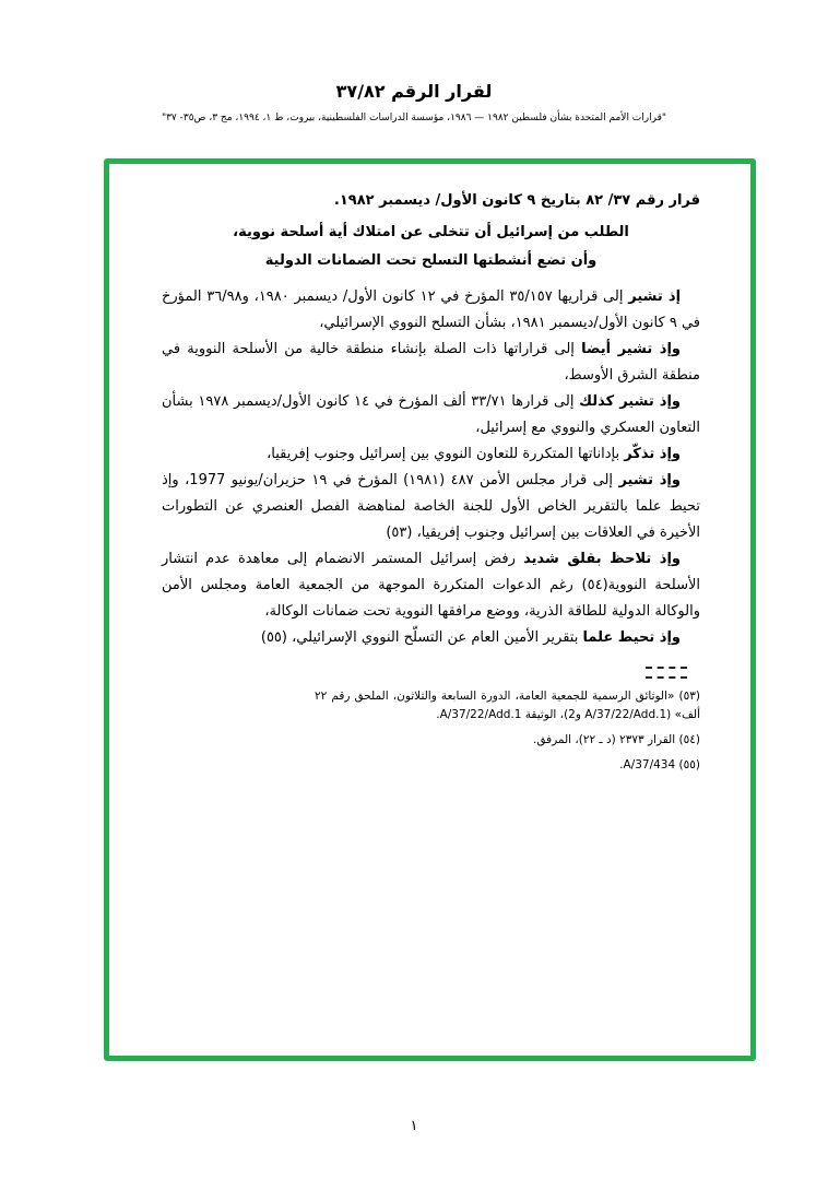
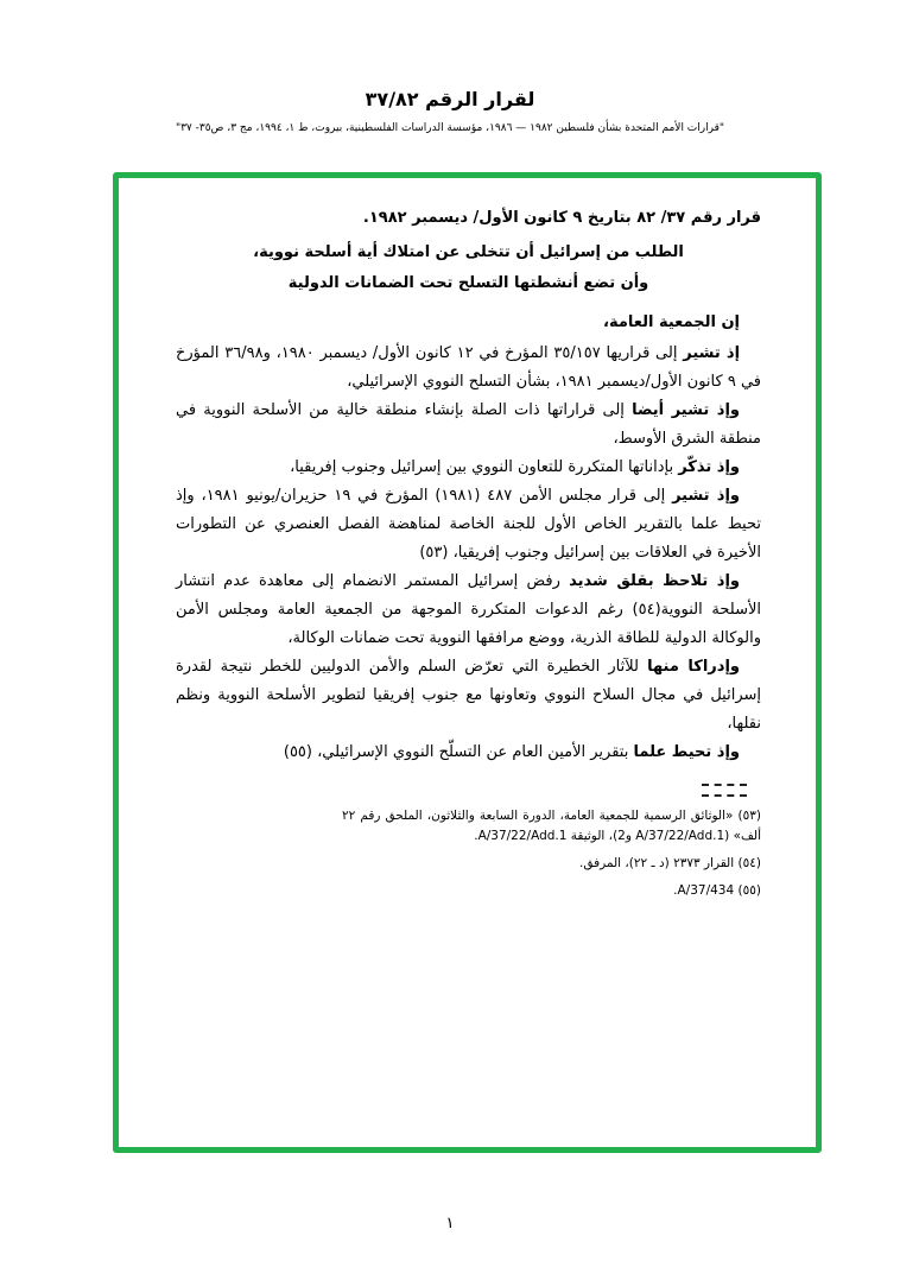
  لقرار الرقم ٣٧/٨٢
  "قرارات الأمم المتحدة بشأن فلسطين ١٩٨٢ — ١٩٨٦، مؤسسة الدراسات الفلسطينية، بيروت، ط ١، ١٩٩٤، مج ٣، ص٣٥- ٣٧"
  قرار رقم ٣٧/ ٨٢ بتاريخ ٩ كانون الأول/ ديسمبر ١٩٨٢.
  الطلب من إسرائيل أن تتخلى عن امتلاك أية أسلحة نووية،
  وأن تضع أنشطتها التسلح تحت الضمانات الدولية
+ إن الجمعية العامة،
  إذ تشير إلى قراريها ٣٥/١٥٧ المؤرخ في ١٢ كانون الأول/ ديسمبر ١٩٨٠، و٣٦/٩٨ المؤرخ في ٩ كانون الأول/ديسمبر ١٩٨١، بشأن التسلح النووي الإسرائيلي،
  وإذ تشير أيضا إلى قراراتها ذات الصلة بإنشاء منطقة خالية من الأسلحة النووية في منطقة الشرق الأوسط،
- وإذ تشير كذلك إلى قرارها ٣٣/٧١ ألف المؤرخ في ١٤ كانون الأول/ديسمبر ١٩٧٨ بشأن التعاون العسكري والنووي مع إسرائيل،
  وإذ تذكّر بإداناتها المتكررة للتعاون النووي بين إسرائيل وجنوب إفريقيا،
- وإذ تشير إلى قرار مجلس الأمن ٤٨٧ (١٩٨١) المؤرخ في ١٩ حزيران/يونيو 1977، وإذ تحيط علما بالتقرير الخاص الأول للجنة الخاصة لمناهضة الفصل العنصري عن التطورات الأخيرة في العلاقات بين إسرائيل وجنوب إفريقيا، (٥٣)
+ وإذ تشير إلى قرار مجلس الأمن ٤٨٧ (١٩٨١) المؤرخ في ١٩ حزيران/يونيو ١٩٨١، وإذ تحيط علما بالتقرير الخاص الأول للجنة الخاصة لمناهضة الفصل العنصري عن التطورات الأخيرة في العلاقات بين إسرائيل وجنوب إفريقيا، (٥٣)
  وإذ تلاحظ بقلق شديد رفض إسرائيل المستمر الانضمام إلى معاهدة عدم انتشار الأسلحة النووية(٥٤) رغم الدعوات المتكررة الموجهة من الجمعية العامة ومجلس الأمن والوكالة الدولية للطاقة الذرية، ووضع مرافقها النووية تحت ضمانات الوكالة،
+ وإدراكا منها للآثار الخطيرة التي تعرّض السلم والأمن الدوليين للخطر نتيجة لقدرة إسرائيل في مجال السلاح النووي وتعاونها مع جنوب إفريقيا لتطوير الأسلحة النووية ونظم نقلها،
  وإذ تحيط علما بتقرير الأمين العام عن التسلّح النووي الإسرائيلي، (٥٥)
  (٥٣) «الوثائق الرسمية للجمعية العامة، الدورة السابعة والثلاثون، الملحق رقم ٢٢ ألف» (A/37/22/Add.1 و2)، الوثيقة A/37/22/Add.1.
  (٥٤) القرار ٢٣٧٣ (د ـ ٢٢)، المرفق.
  (٥٥) A/37/434.
  ١
